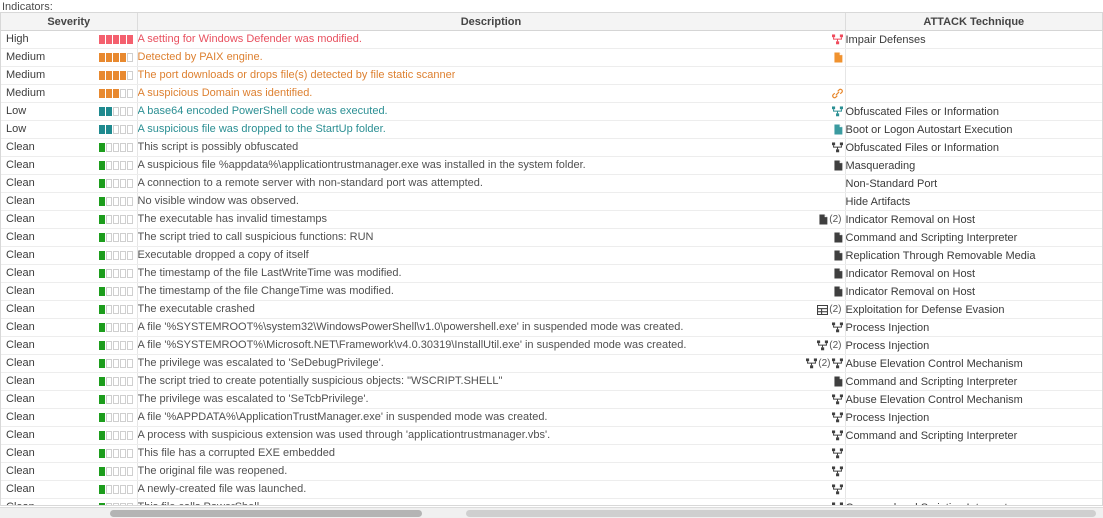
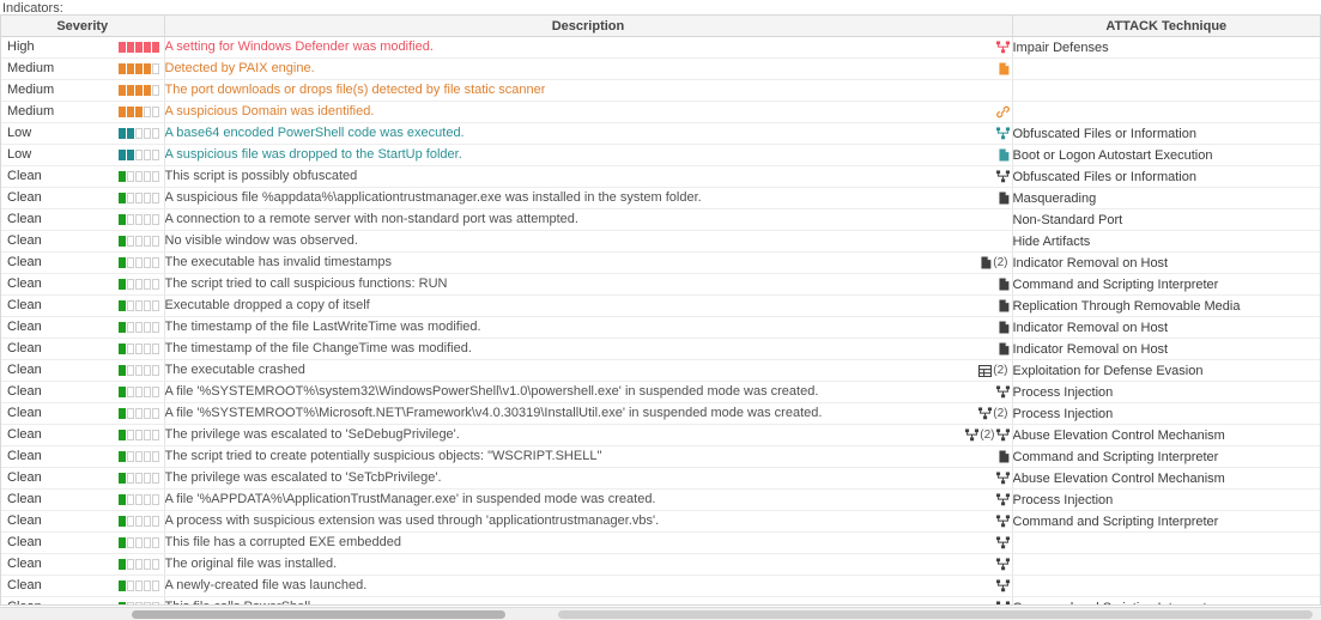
  Indicators:
  Severity	Description	ATTACK Technique
  High	A setting for Windows Defender was modified.	Impair Defenses
  Medium	Detected by PAIX engine.
  Medium	The port downloads or drops file(s) detected by file static scanner
  Medium	A suspicious Domain was identified.
  Low	A base64 encoded PowerShell code was executed.	Obfuscated Files or Information
  Low	A suspicious file was dropped to the StartUp folder.	Boot or Logon Autostart Execution
  Clean	This script is possibly obfuscated	Obfuscated Files or Information
  Clean	A suspicious file %appdata%\applicationtrustmanager.exe was installed in the system folder.	Masquerading
  Clean	A connection to a remote server with non-standard port was attempted.	Non-Standard Port
  Clean	No visible window was observed.	Hide Artifacts
  Clean	The executable has invalid timestamps (2)	Indicator Removal on Host
  Clean	The script tried to call suspicious functions: RUN	Command and Scripting Interpreter
  Clean	Executable dropped a copy of itself	Replication Through Removable Media
  Clean	The timestamp of the file LastWriteTime was modified.	Indicator Removal on Host
  Clean	The timestamp of the file ChangeTime was modified.	Indicator Removal on Host
  Clean	The executable crashed (2)	Exploitation for Defense Evasion
  Clean	A file '%SYSTEMROOT%\system32\WindowsPowerShell\v1.0\powershell.exe' in suspended mode was created.	Process Injection
  Clean	A file '%SYSTEMROOT%\Microsoft.NET\Framework\v4.0.30319\InstallUtil.exe' in suspended mode was created. (2)	Process Injection
  Clean	The privilege was escalated to 'SeDebugPrivilege'. (2)	Abuse Elevation Control Mechanism
  Clean	The script tried to create potentially suspicious objects: "WSCRIPT.SHELL"	Command and Scripting Interpreter
  Clean	The privilege was escalated to 'SeTcbPrivilege'.	Abuse Elevation Control Mechanism
  Clean	A file '%APPDATA%\ApplicationTrustManager.exe' in suspended mode was created.	Process Injection
  Clean	A process with suspicious extension was used through 'applicationtrustmanager.vbs'.	Command and Scripting Interpreter
  Clean	This file has a corrupted EXE embedded
- Clean	The original file was reopened.
+ Clean	The original file was installed.
  Clean	A newly-created file was launched.
